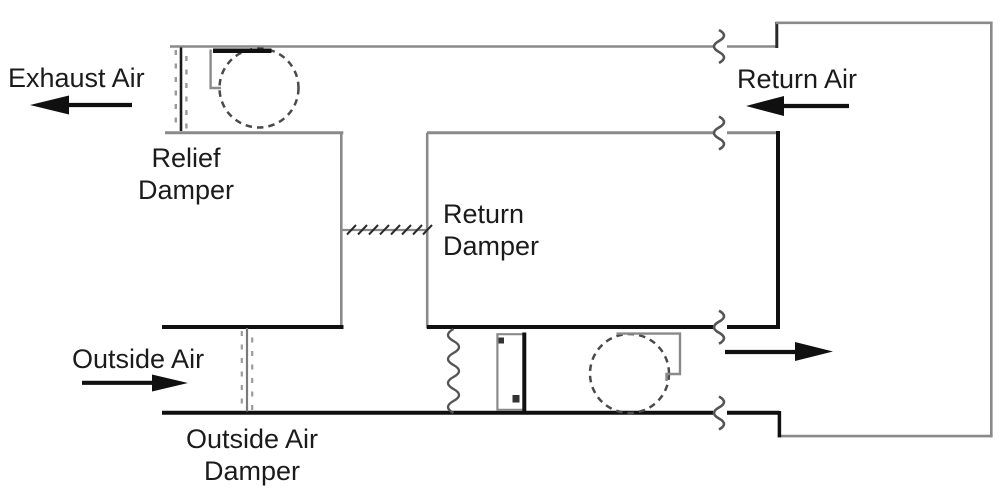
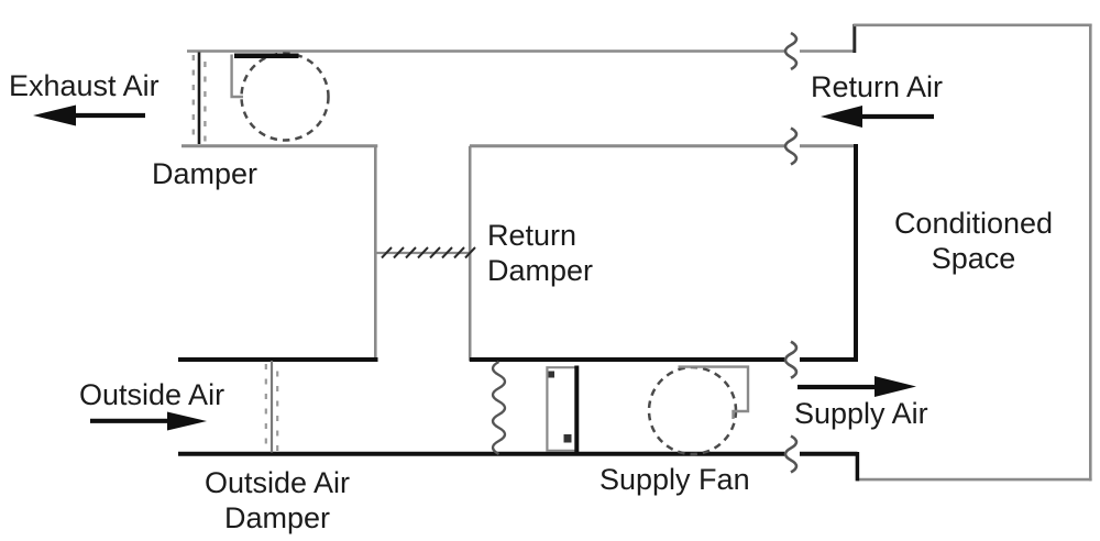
  Exhaust Air
- Relief
  Damper
  Return
  Damper
  Return Air
+ Conditioned
+ Space
  Outside Air
  Outside Air
  Damper
+ Supply Fan
+ Supply Air
